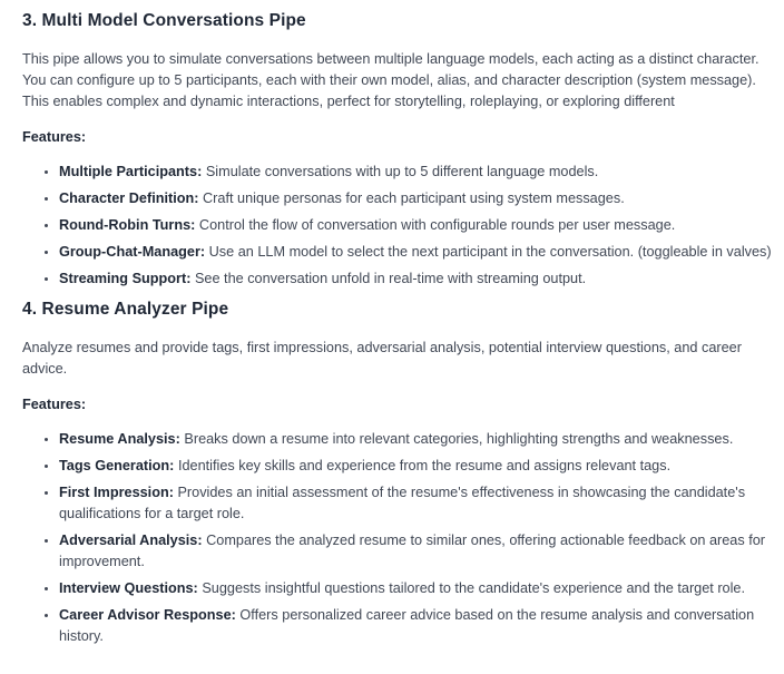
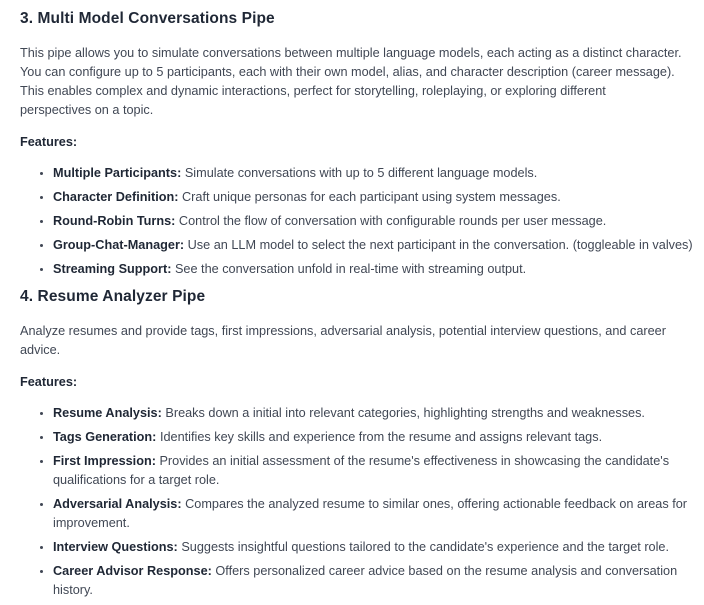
  3. Multi Model Conversations Pipe
  This pipe allows you to simulate conversations between multiple language models, each acting as a distinct character.
- You can configure up to 5 participants, each with their own model, alias, and character description (system message).
+ You can configure up to 5 participants, each with their own model, alias, and character description (career message).
  This enables complex and dynamic interactions, perfect for storytelling, roleplaying, or exploring different
+ perspectives on a topic.
  Features:
  Multiple Participants: Simulate conversations with up to 5 different language models.
  Character Definition: Craft unique personas for each participant using system messages.
  Round-Robin Turns: Control the flow of conversation with configurable rounds per user message.
  Group-Chat-Manager: Use an LLM model to select the next participant in the conversation. (toggleable in valves)
  Streaming Support: See the conversation unfold in real-time with streaming output.
  4. Resume Analyzer Pipe
  Analyze resumes and provide tags, first impressions, adversarial analysis, potential interview questions, and career
  advice.
  Features:
- Resume Analysis: Breaks down a resume into relevant categories, highlighting strengths and weaknesses.
+ Resume Analysis: Breaks down a initial into relevant categories, highlighting strengths and weaknesses.
  Tags Generation: Identifies key skills and experience from the resume and assigns relevant tags.
  First Impression: Provides an initial assessment of the resume's effectiveness in showcasing the candidate's
  qualifications for a target role.
  Adversarial Analysis: Compares the analyzed resume to similar ones, offering actionable feedback on areas for
  improvement.
  Interview Questions: Suggests insightful questions tailored to the candidate's experience and the target role.
  Career Advisor Response: Offers personalized career advice based on the resume analysis and conversation
  history.
